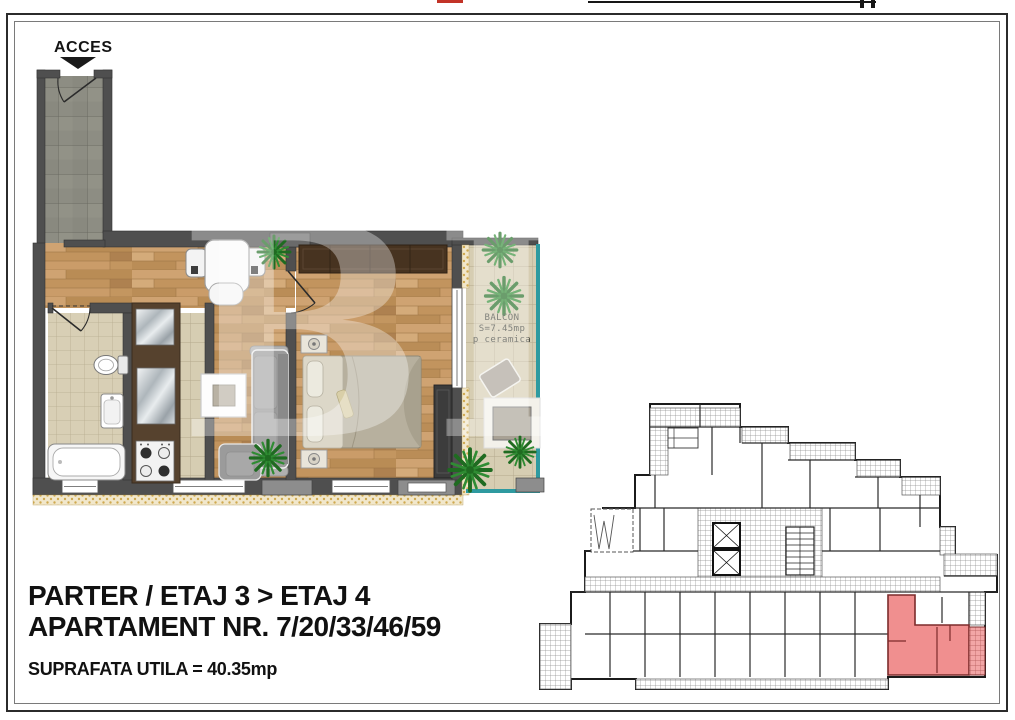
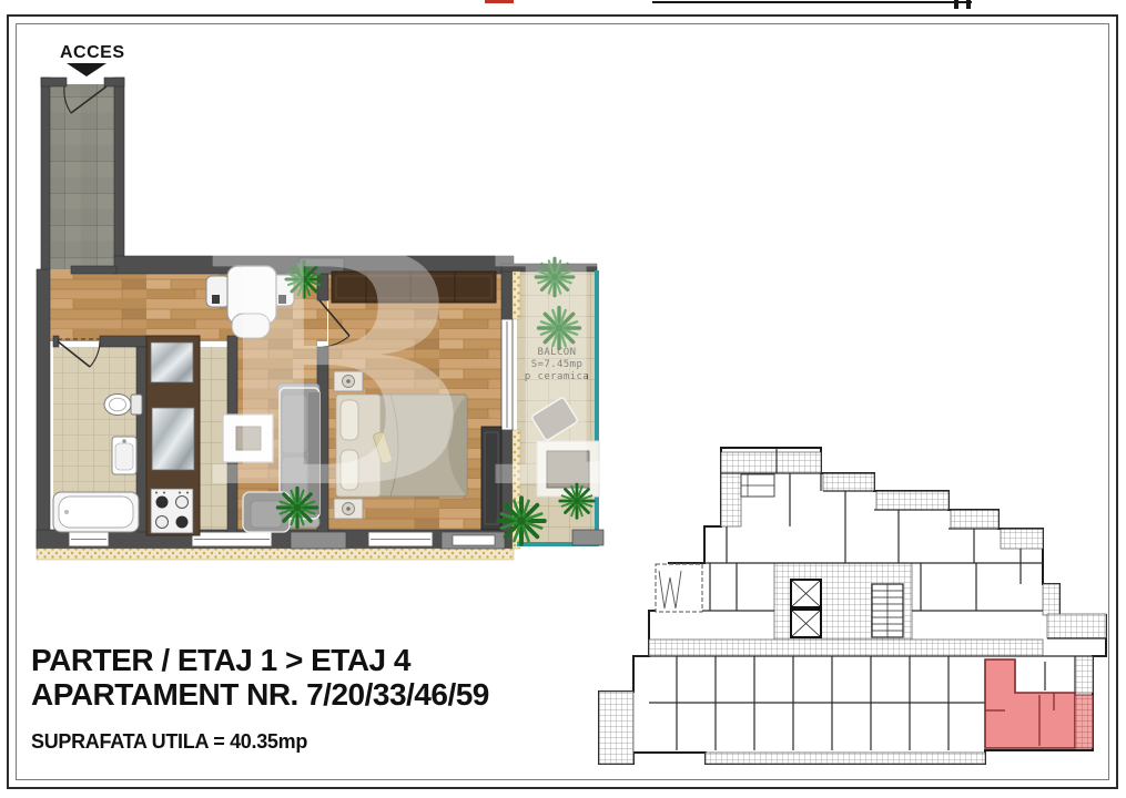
  BALCON
  S=7.45mp
  p ceramica
  BL
  ACCES
- PARTER / ETAJ 3 > ETAJ 4
+ PARTER / ETAJ 1 > ETAJ 4
  APARTAMENT NR. 7/20/33/46/59
  SUPRAFATA UTILA = 40.35mp
